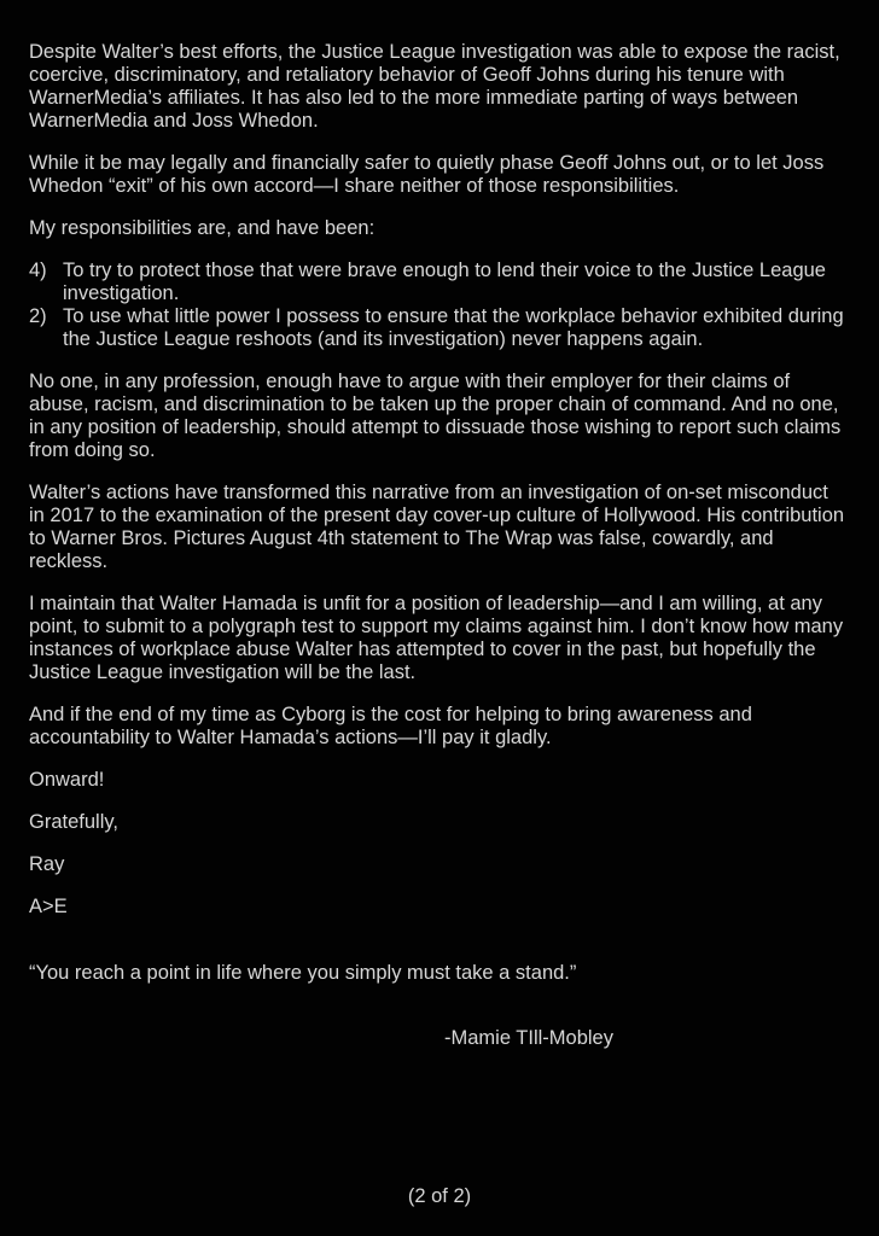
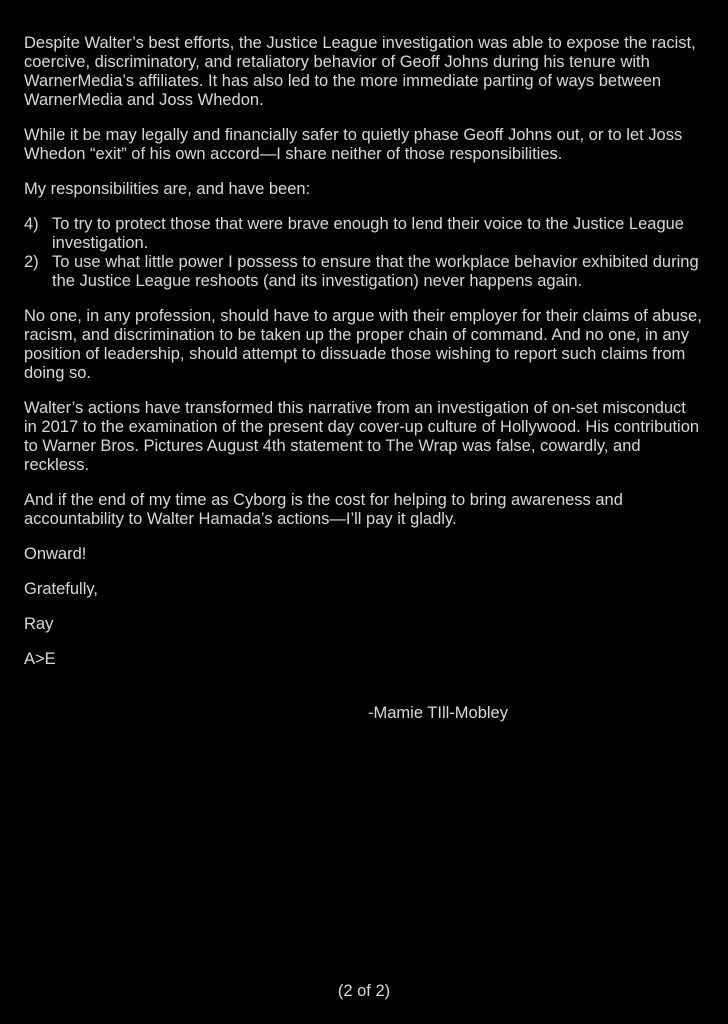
  Despite Walter’s best efforts, the Justice League investigation was able to expose the racist, coercive, discriminatory, and retaliatory behavior of Geoff Johns during his tenure with WarnerMedia’s affiliates. It has also led to the more immediate parting of ways between WarnerMedia and Joss Whedon.
  While it be may legally and financially safer to quietly phase Geoff Johns out, or to let Joss Whedon “exit” of his own accord—I share neither of those responsibilities.
  My responsibilities are, and have been:
  4)
  To try to protect those that were brave enough to lend their voice to the Justice League investigation.
  2)
  To use what little power I possess to ensure that the workplace behavior exhibited during the Justice League reshoots (and its investigation) never happens again.
- No one, in any profession, enough have to argue with their employer for their claims of abuse, racism, and discrimination to be taken up the proper chain of command. And no one, in any position of leadership, should attempt to dissuade those wishing to report such claims from doing so.
+ No one, in any profession, should have to argue with their employer for their claims of abuse, racism, and discrimination to be taken up the proper chain of command. And no one, in any position of leadership, should attempt to dissuade those wishing to report such claims from doing so.
  Walter’s actions have transformed this narrative from an investigation of on-set misconduct in 2017 to the examination of the present day cover-up culture of Hollywood. His contribution to Warner Bros. Pictures August 4th statement to The Wrap was false, cowardly, and reckless.
- I maintain that Walter Hamada is unfit for a position of leadership—and I am willing, at any point, to submit to a polygraph test to support my claims against him. I don’t know how many instances of workplace abuse Walter has attempted to cover in the past, but hopefully the Justice League investigation will be the last.
  And if the end of my time as Cyborg is the cost for helping to bring awareness and accountability to Walter Hamada’s actions—I’ll pay it gladly.
  Onward!
  Gratefully,
  Ray
  A>E
- “You reach a point in life where you simply must take a stand.”
  -Mamie TIll-Mobley
  (2 of 2)
